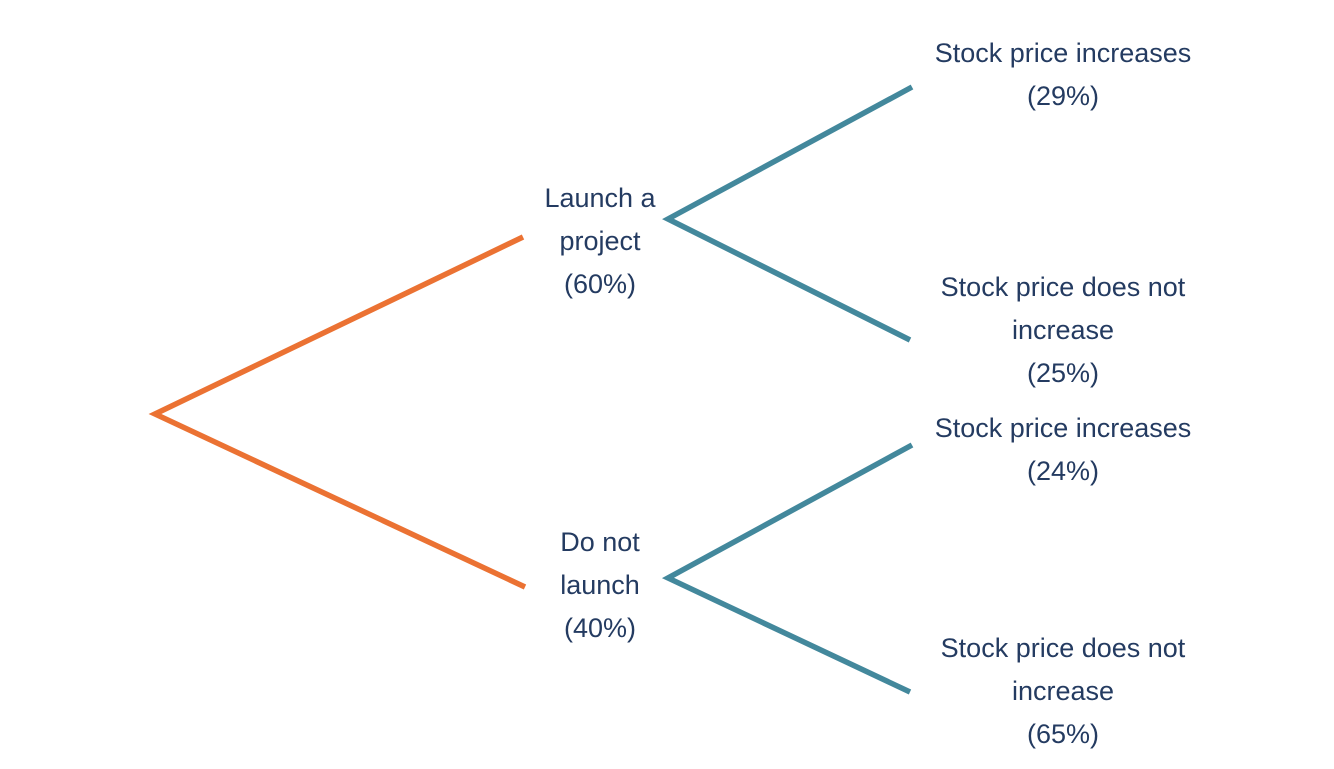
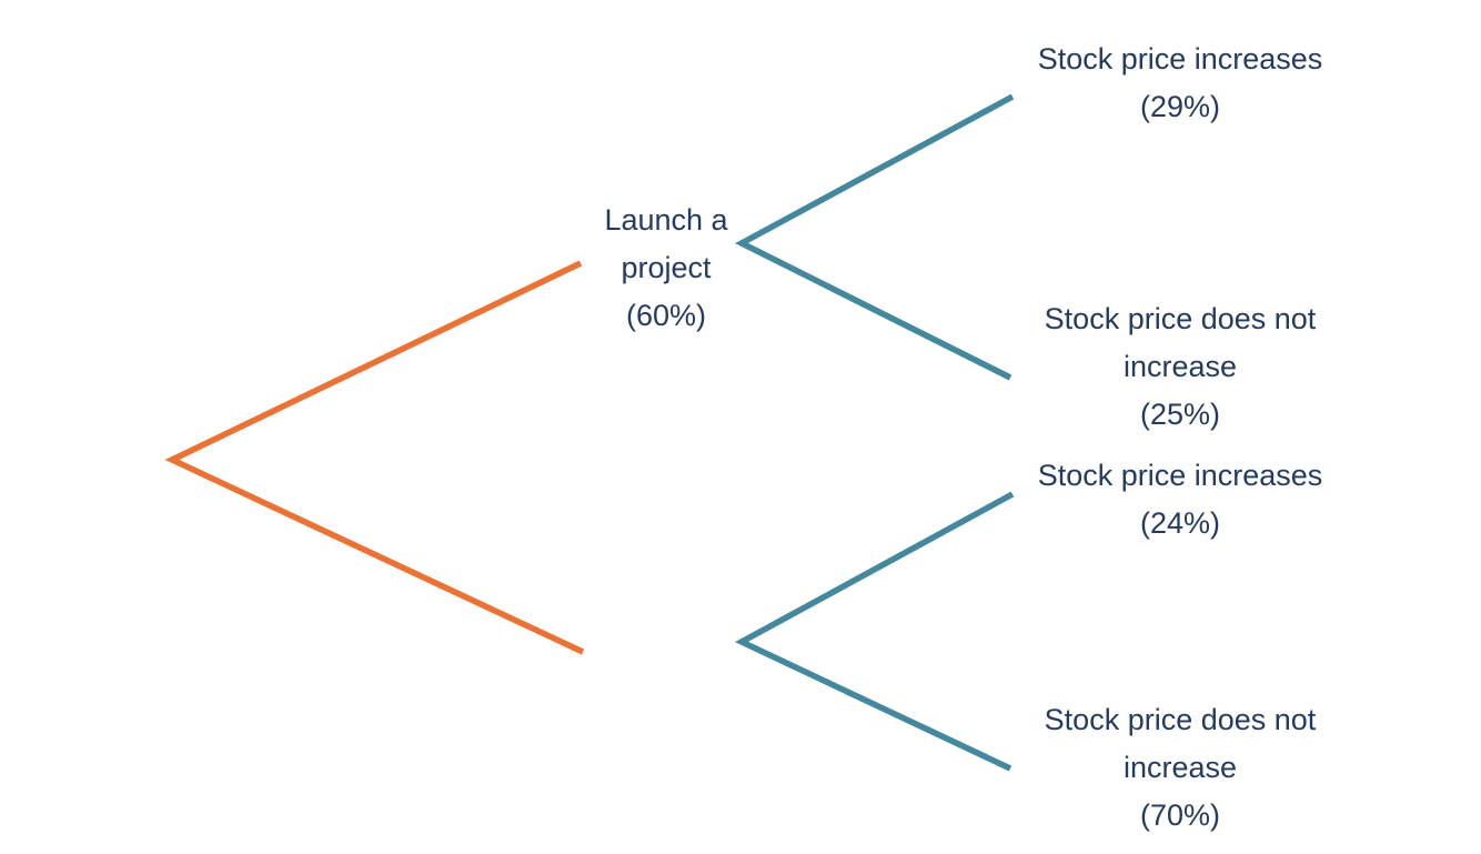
  Launch a project
  (60%)
- Do not launch
- (40%)
  Stock price increases
  (29%)
  Stock price does not increase
  (25%)
  Stock price increases
  (24%)
  Stock price does not increase
- (65%)
+ (70%)
